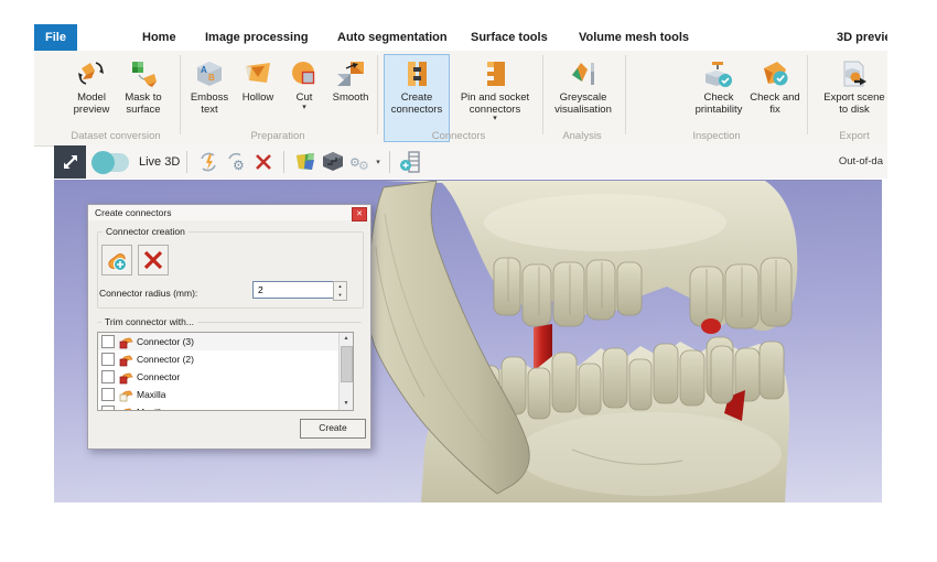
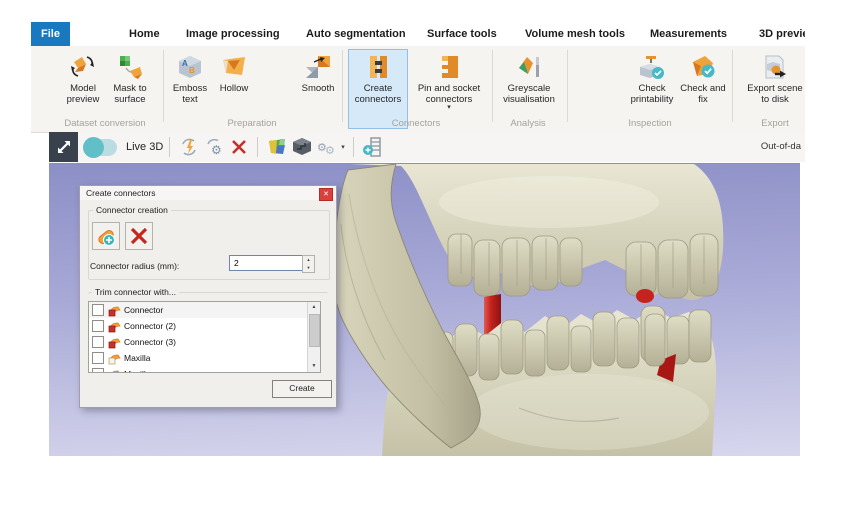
  File
  Home
  Image processing
  Auto segmentation
  Surface tools
  Volume mesh tools
+ Measurements
  3D previ
  Model preview
  Mask to surface
  Dataset conversion
  A
  B
  Emboss text
  Hollow
- Cut
  Smooth
  Preparation
  Create connectors
  Pin and socket connectors
  Connectors
  Greyscale visualisation
  Analysis
  Check printability
  Check and fix
  Inspection
  Export scene to disk
  Export
  Live 3D
  ⚙
  ⚙
  ⚙
  Out-of-da
  Create connectors
  Connector creation
  Connector radius (mm):
  2
  Trim connector with...
- Connector (3)
+ Connector
  Connector (2)
- Connector
+ Connector (3)
  Maxilla
  Create
